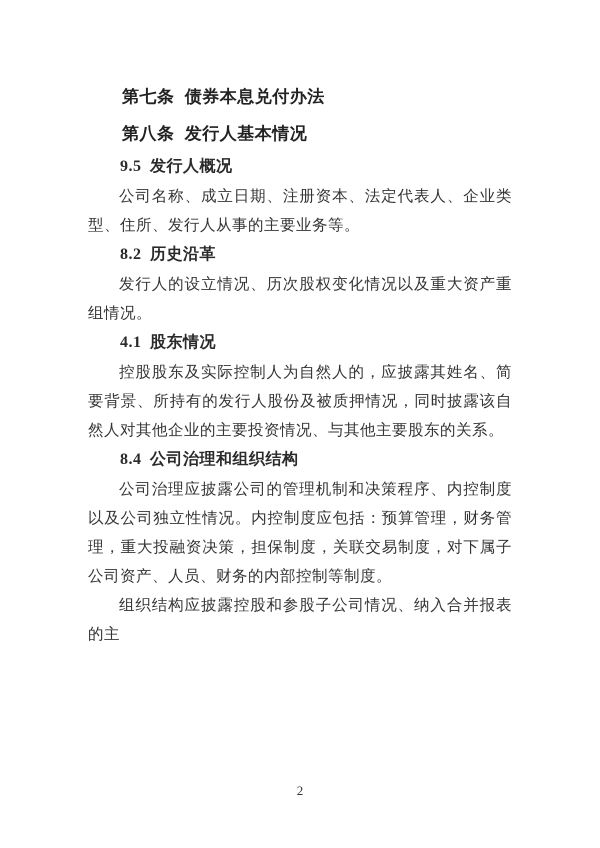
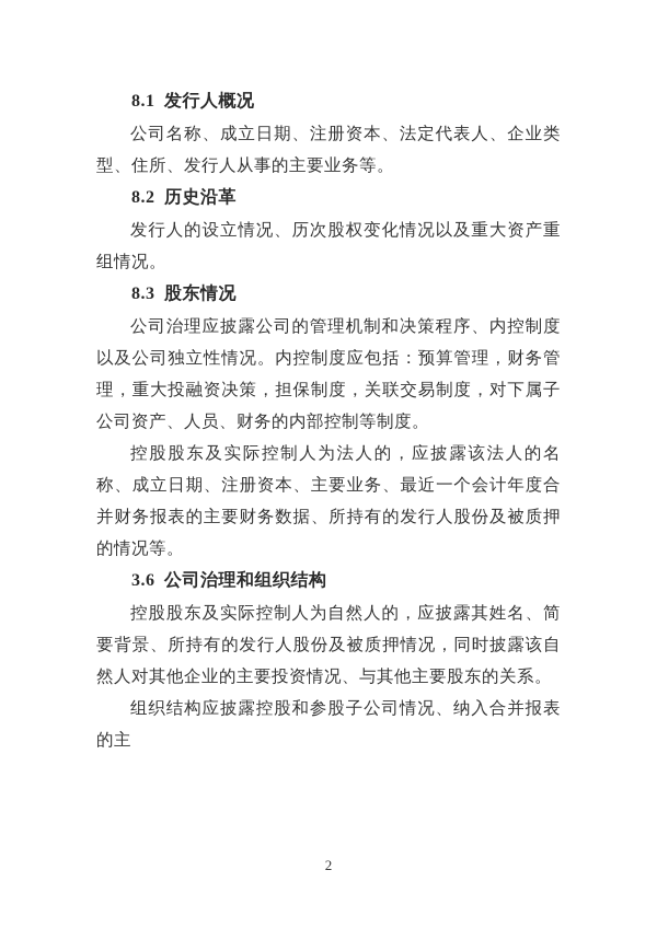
- 第七条 债券本息兑付办法
- 第八条 发行人基本情况
- 9.5 发行人概况
+ 8.1 发行人概况
  公司名称、成立日期、注册资本、法定代表人、企业类型、住所、发行人从事的主要业务等。
  8.2 历史沿革
  发行人的设立情况、历次股权变化情况以及重大资产重组情况。
- 4.1 股东情况
+ 8.3 股东情况
- 控股股东及实际控制人为自然人的，应披露其姓名、简要背景、所持有的发行人股份及被质押情况，同时披露该自然人对其他企业的主要投资情况、与其他主要股东的关系。
+ 公司治理应披露公司的管理机制和决策程序、内控制度以及公司独立性情况。内控制度应包括：预算管理，财务管理，重大投融资决策，担保制度，关联交易制度，对下属子公司资产、人员、财务的内部控制等制度。
+ 控股股东及实际控制人为法人的，应披露该法人的名称、成立日期、注册资本、主要业务、最近一个会计年度合并财务报表的主要财务数据、所持有的发行人股份及被质押的情况等。
- 8.4 公司治理和组织结构
+ 3.6 公司治理和组织结构
- 公司治理应披露公司的管理机制和决策程序、内控制度以及公司独立性情况。内控制度应包括：预算管理，财务管理，重大投融资决策，担保制度，关联交易制度，对下属子公司资产、人员、财务的内部控制等制度。
+ 控股股东及实际控制人为自然人的，应披露其姓名、简要背景、所持有的发行人股份及被质押情况，同时披露该自然人对其他企业的主要投资情况、与其他主要股东的关系。
  组织结构应披露控股和参股子公司情况、纳入合并报表的主
  2
